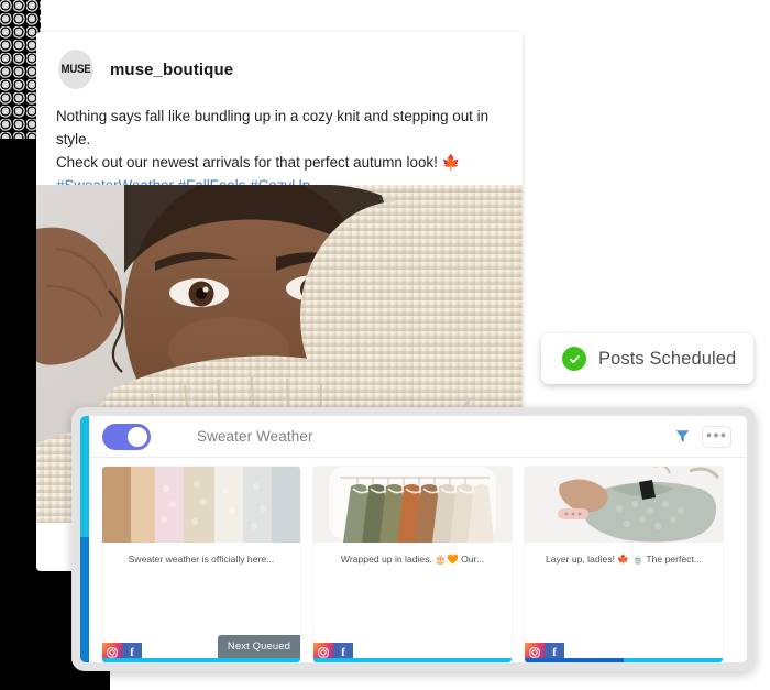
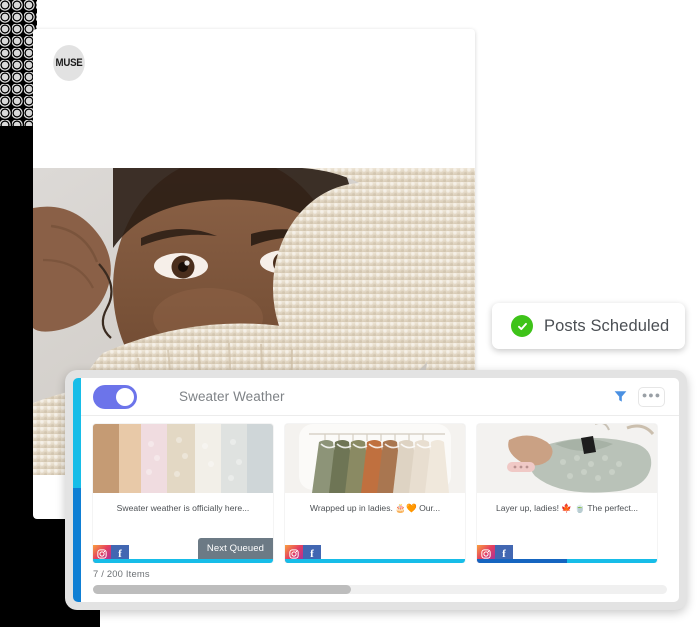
  MUSE
- muse_boutique
- Nothing says fall like bundling up in a cozy knit and stepping out in style.
- Check out our newest arrivals for that perfect autumn look! 🍁
  Posts Scheduled
  Sweater Weather
  ●●●
  Sweater weather is officially here...
  f
  Next Queued
  Wrapped up in ladies. 🎂🧡 Our...
  f
  Layer up, ladies! 🍁 🍵 The perfect...
  f
+ 7 / 200 Items
